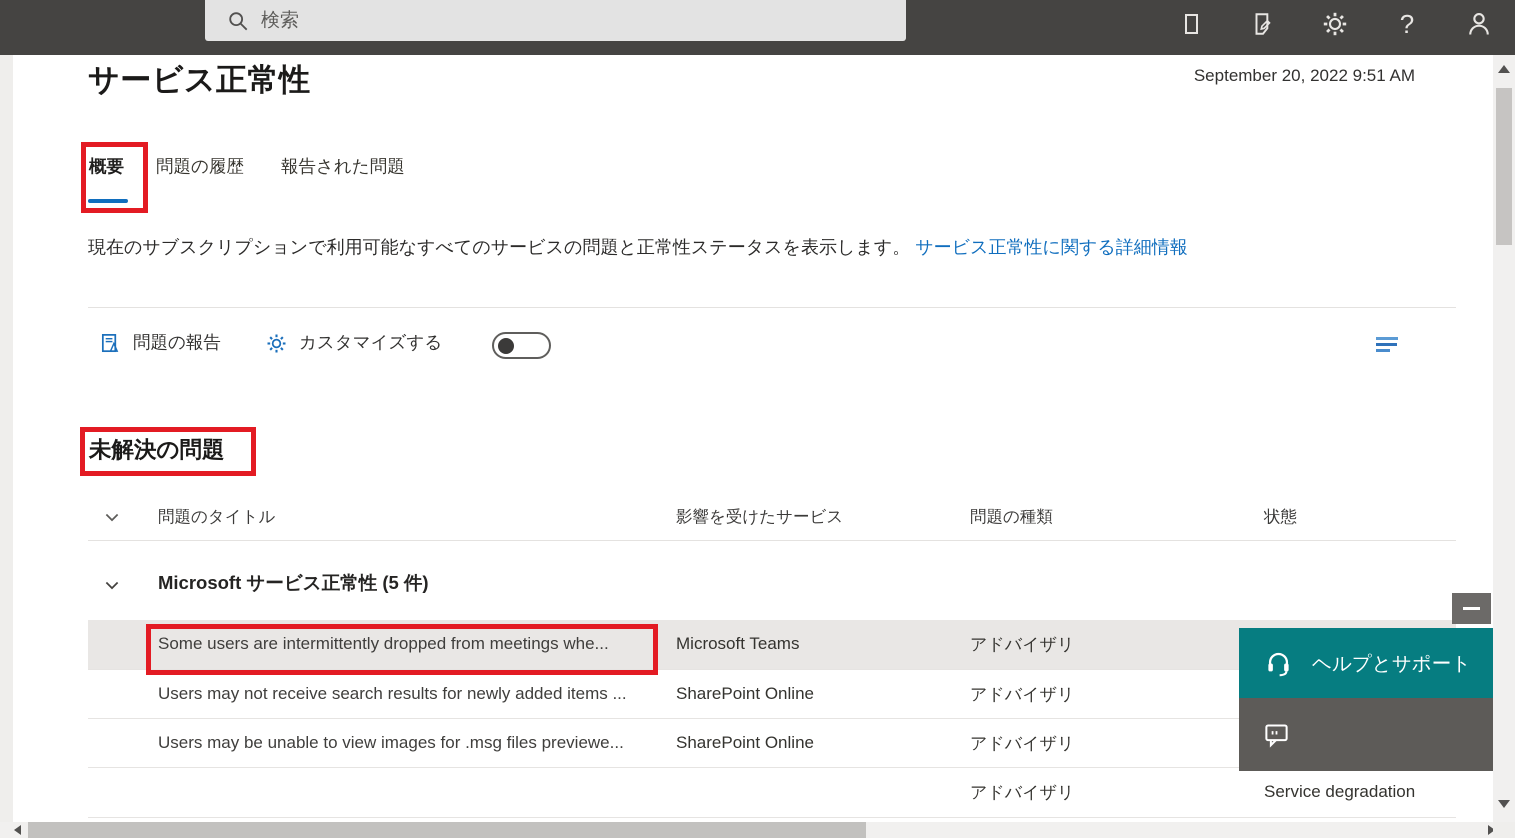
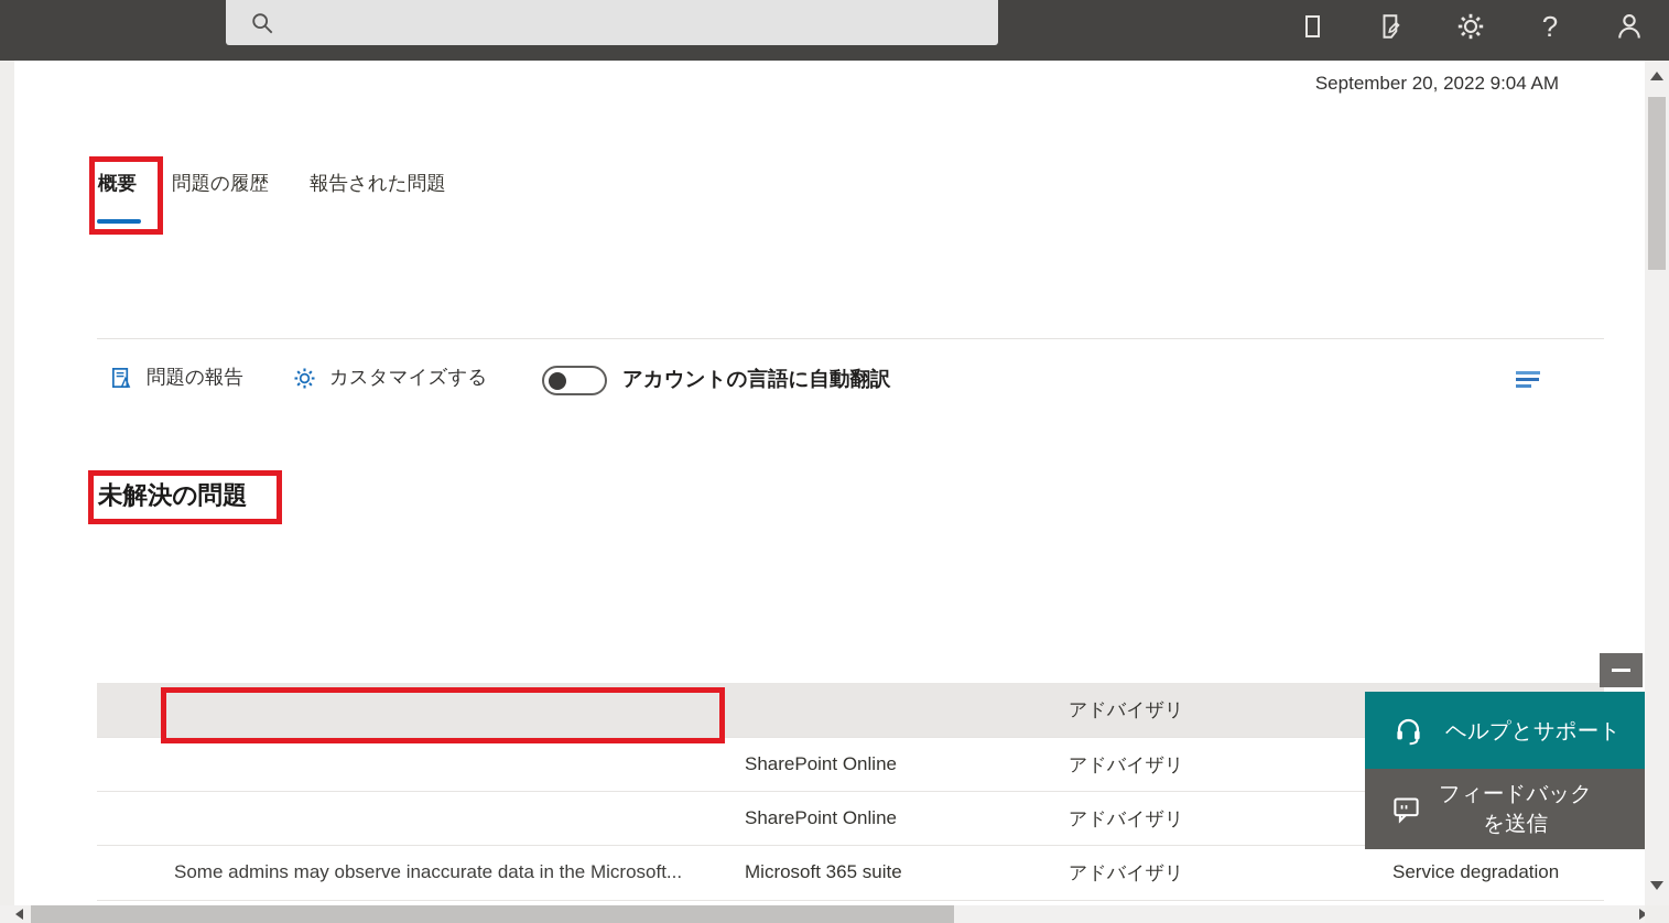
- 検索
  ?
- サービス正常性
- September 20, 2022 9:51 AM
+ September 20, 2022 9:04 AM
  概要
  問題の履歴
  報告された問題
- 現在のサブスクリプションで利用可能なすべてのサービスの問題と正常性ステータスを表示します。 サービス正常性に関する詳細情報
  問題の報告
  カスタマイズする
+ アカウントの言語に自動翻訳
  未解決の問題
- 問題のタイトル
- 影響を受けたサービス
- 問題の種類
- 状態
- Microsoft サービス正常性 (5 件)
- Some users are intermittently dropped from meetings whe...
- Microsoft Teams
  アドバイザリ
- Users may not receive search results for newly added items ...
  SharePoint Online
  アドバイザリ
- Users may be unable to view images for .msg files previewe...
  SharePoint Online
  アドバイザリ
+ Some admins may observe inaccurate data in the Microsoft...
+ Microsoft 365 suite
  アドバイザリ
  Service degradation
  ヘルプとサポート
+ フィードバック
+ を送信
